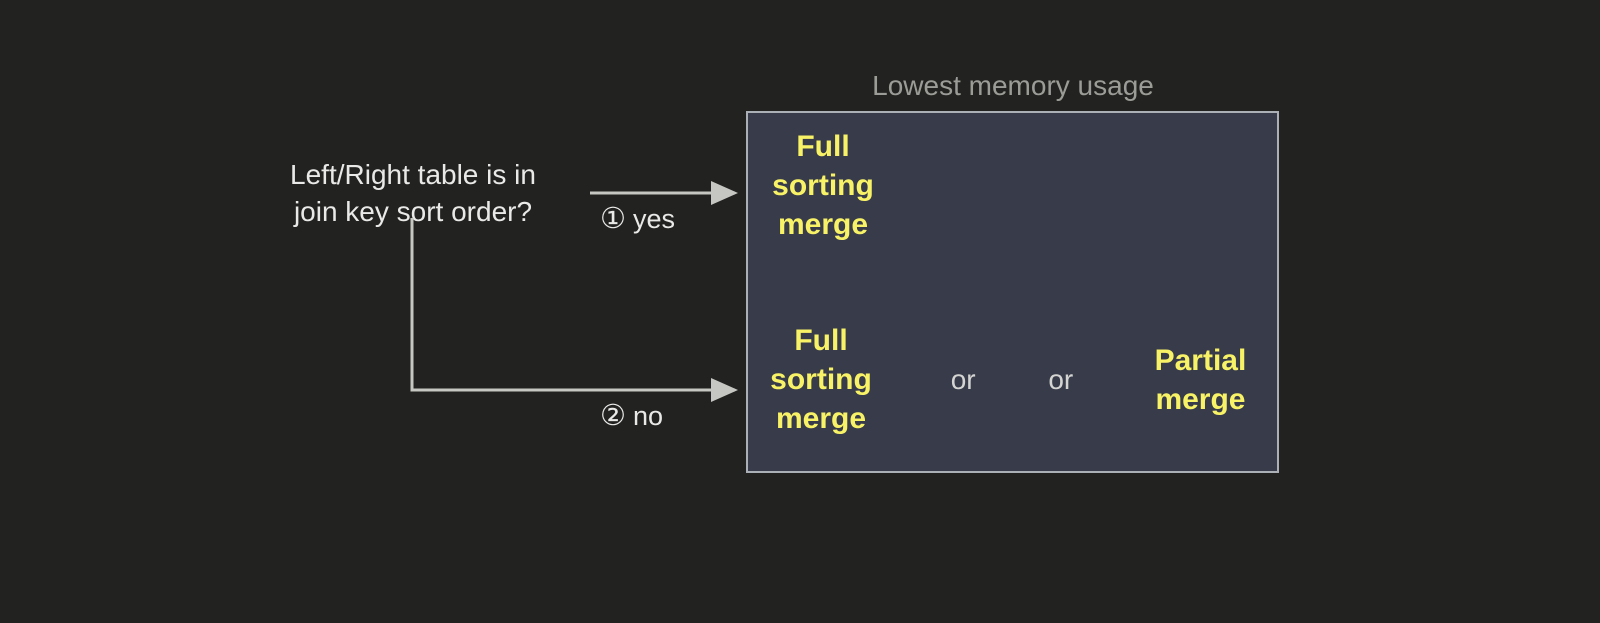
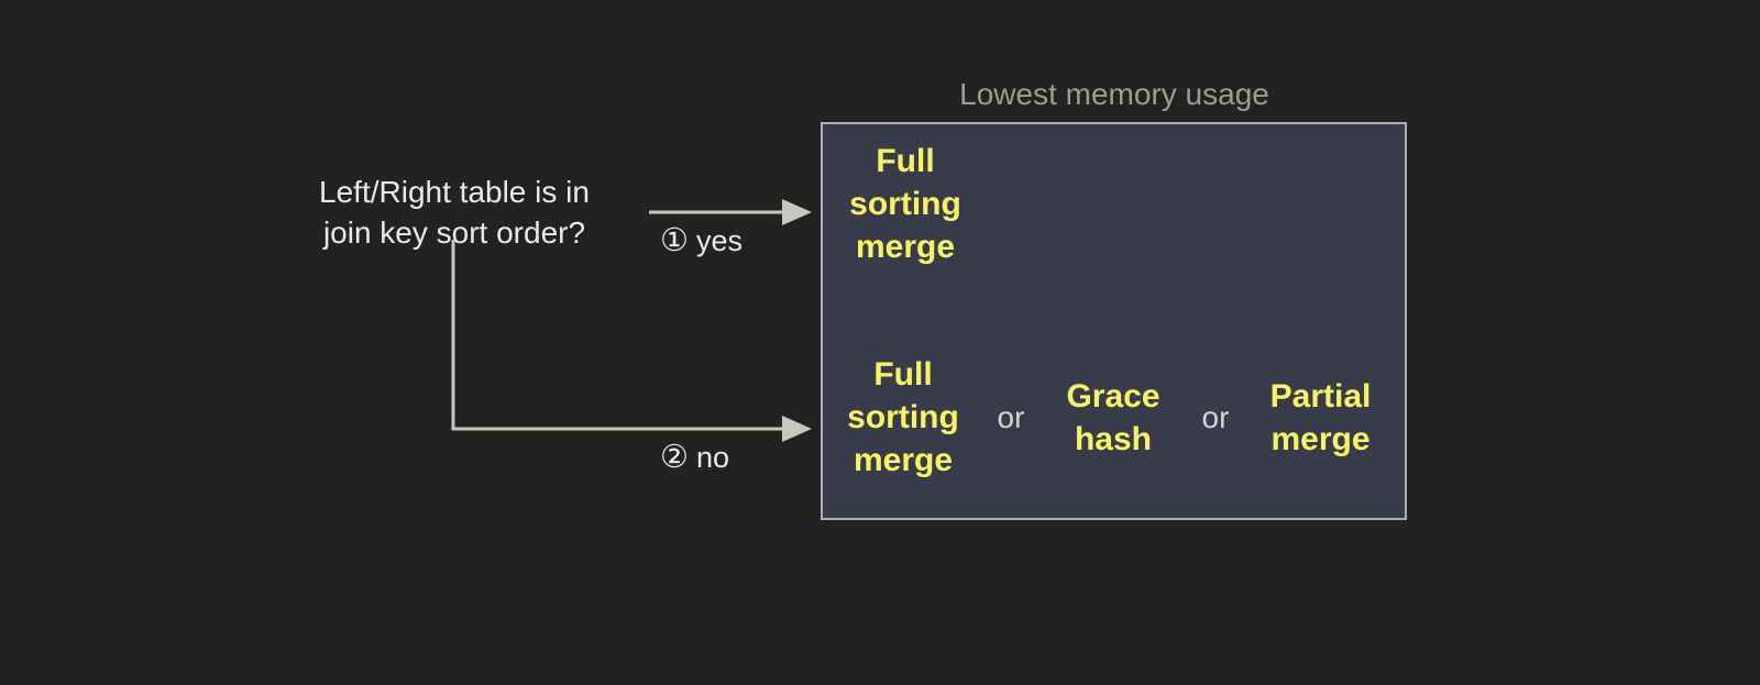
  Left/Right table is in
  join key sort order?
  ① yes
  ② no
  Lowest memory usage
  Full
  sorting
  merge
  Full
  sorting
  merge
  or
+ Grace
+ hash
  or
  Partial
  merge
